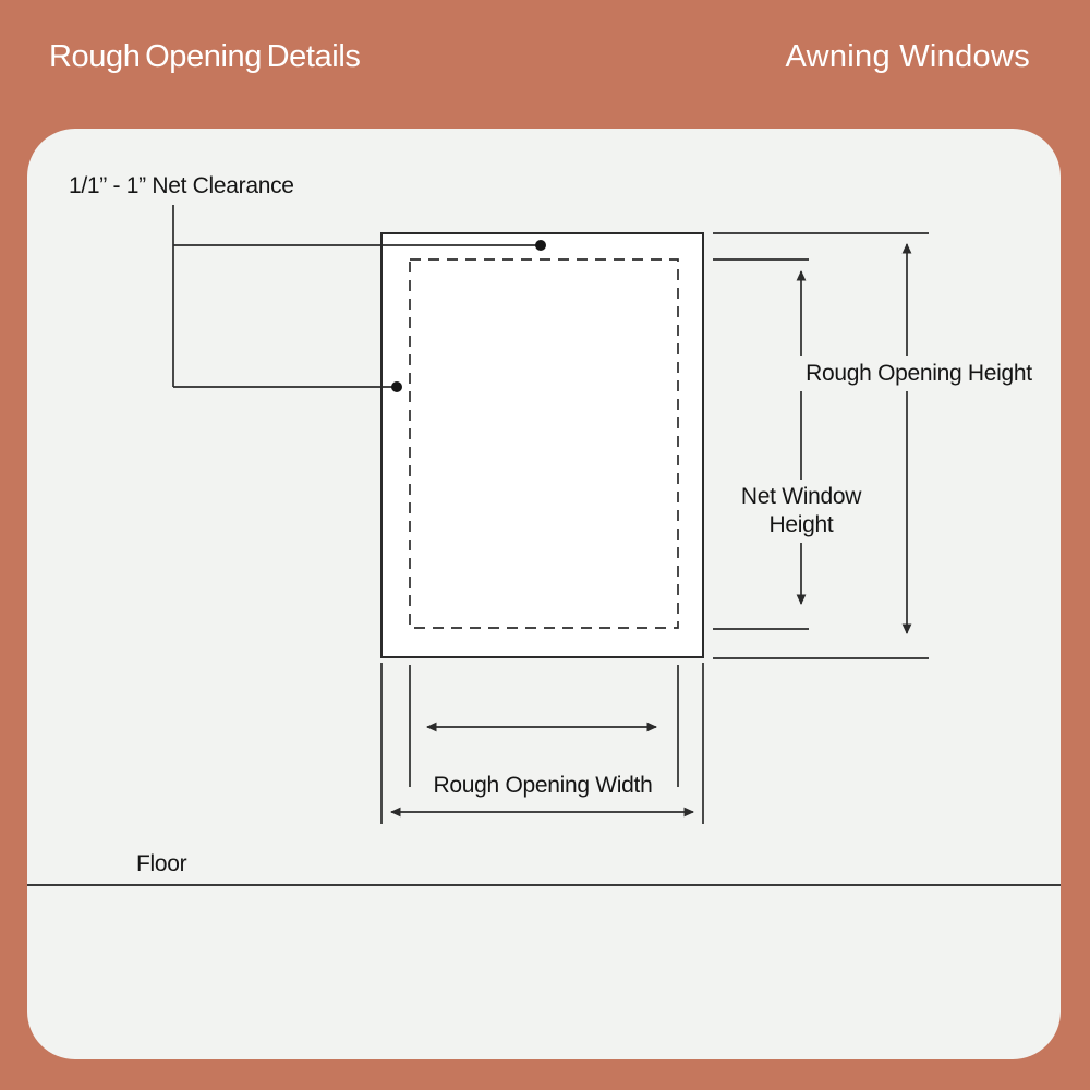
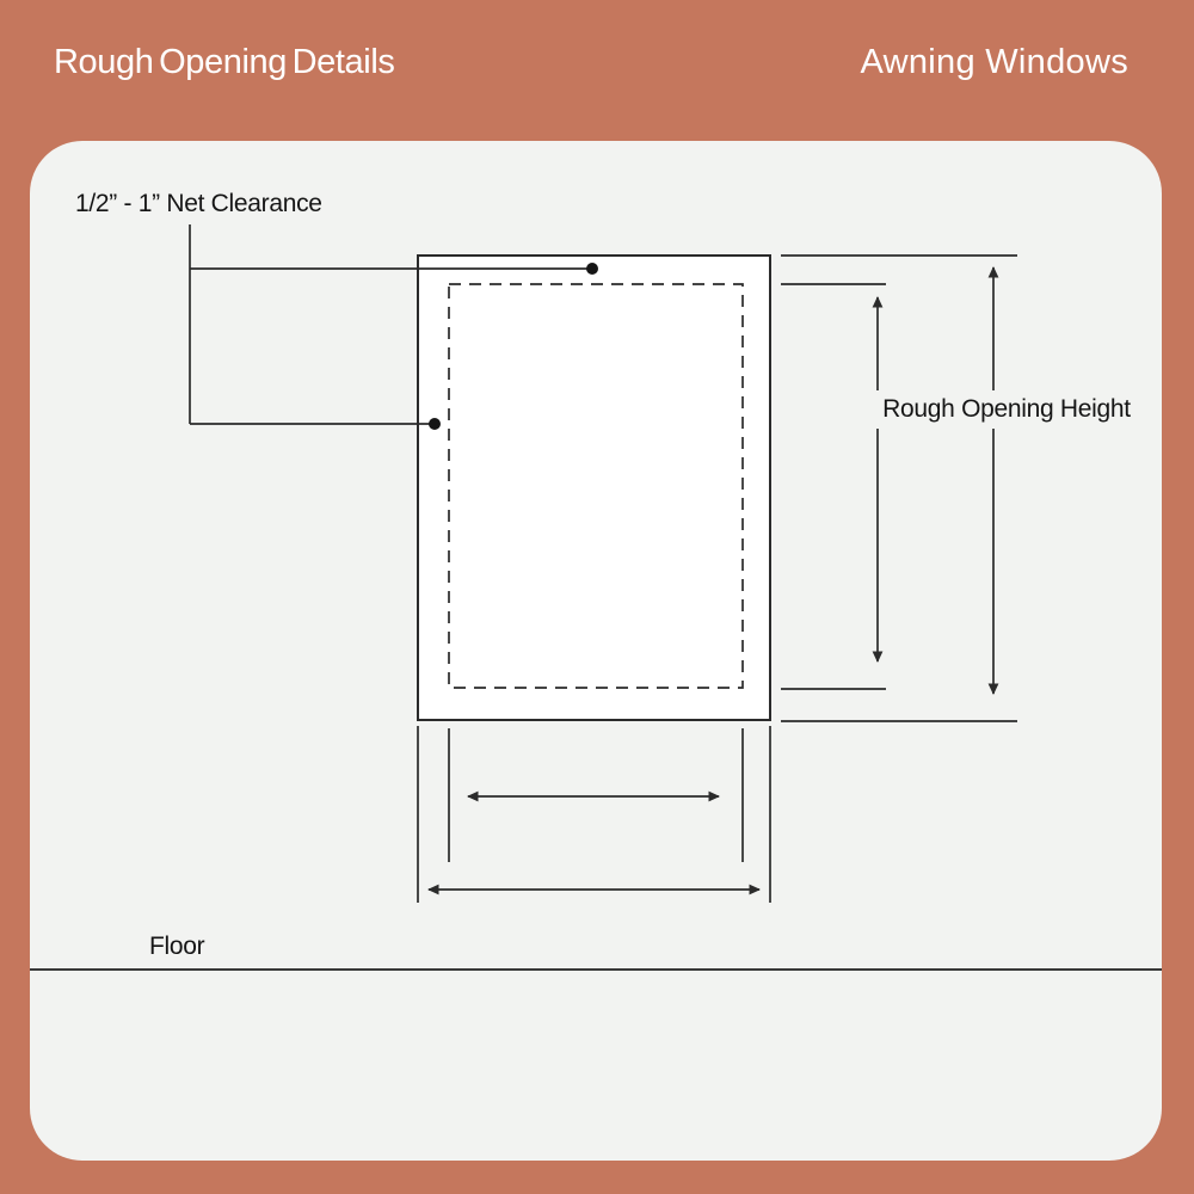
  Rough Opening Details
  Awning Windows
- 1/1” - 1” Net Clearance
+ 1/2” - 1” Net Clearance
  Rough Opening Height
- Net Window
- Height
- Rough Opening Width
  Floor
